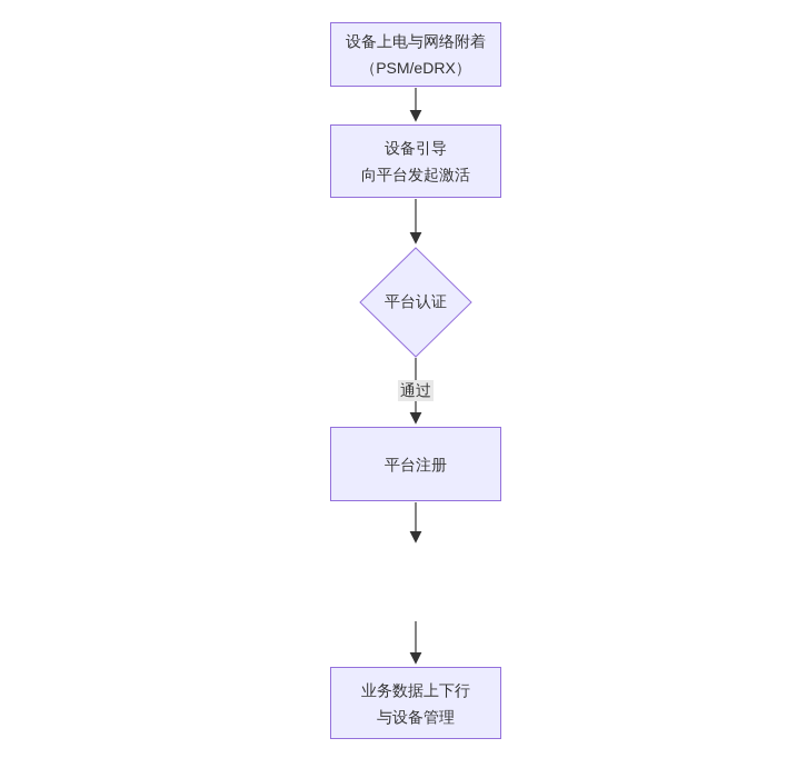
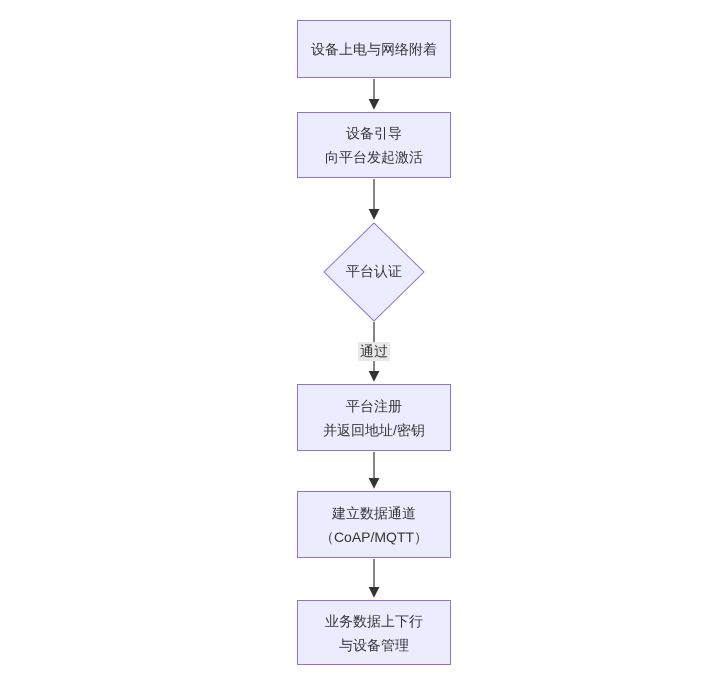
  设备上电与网络附着
- （PSM/eDRX）
  设备引导
  向平台发起激活
  平台认证
  通过
  平台注册
+ 并返回地址/密钥
+ 建立数据通道
+ （CoAP/MQTT）
  业务数据上下行
  与设备管理
